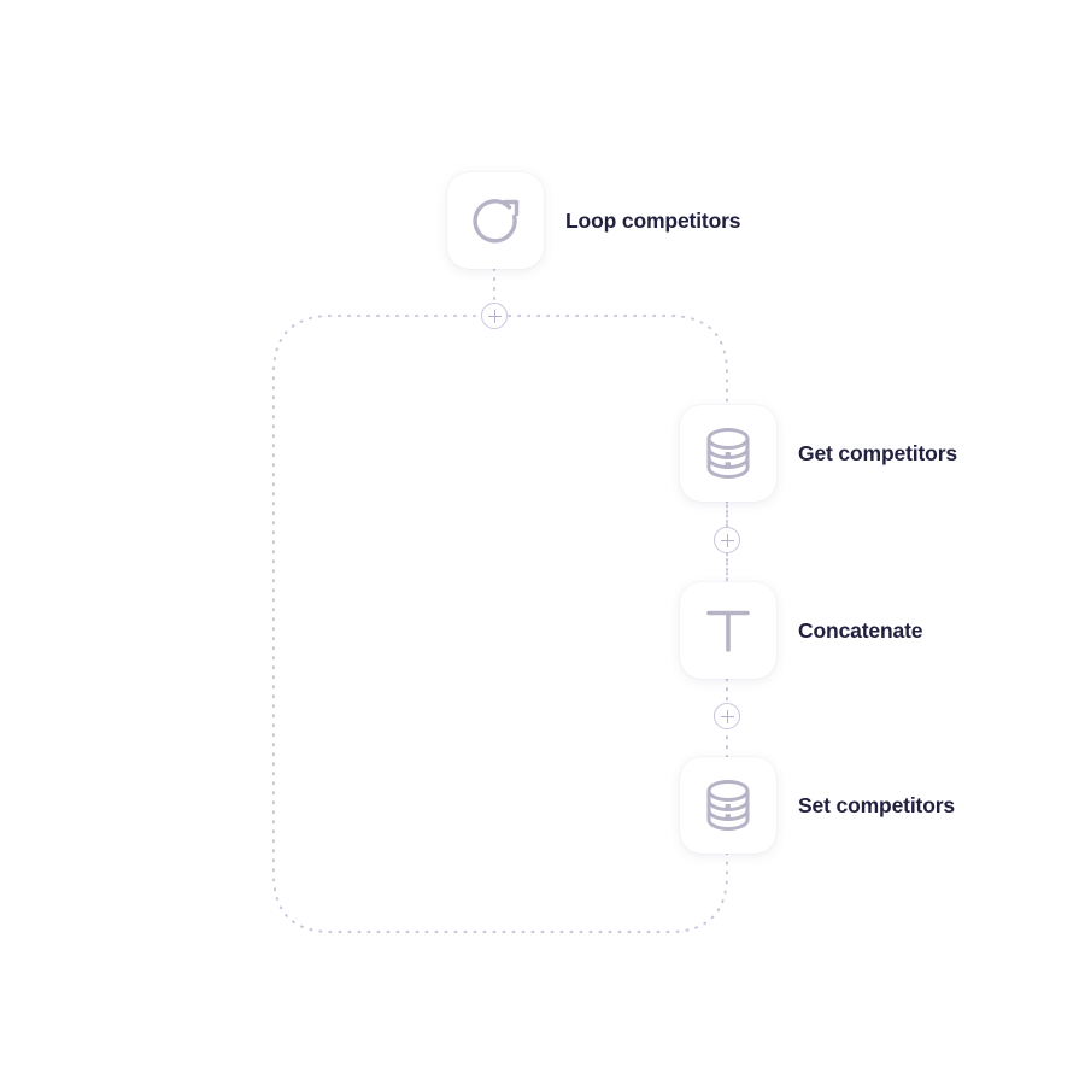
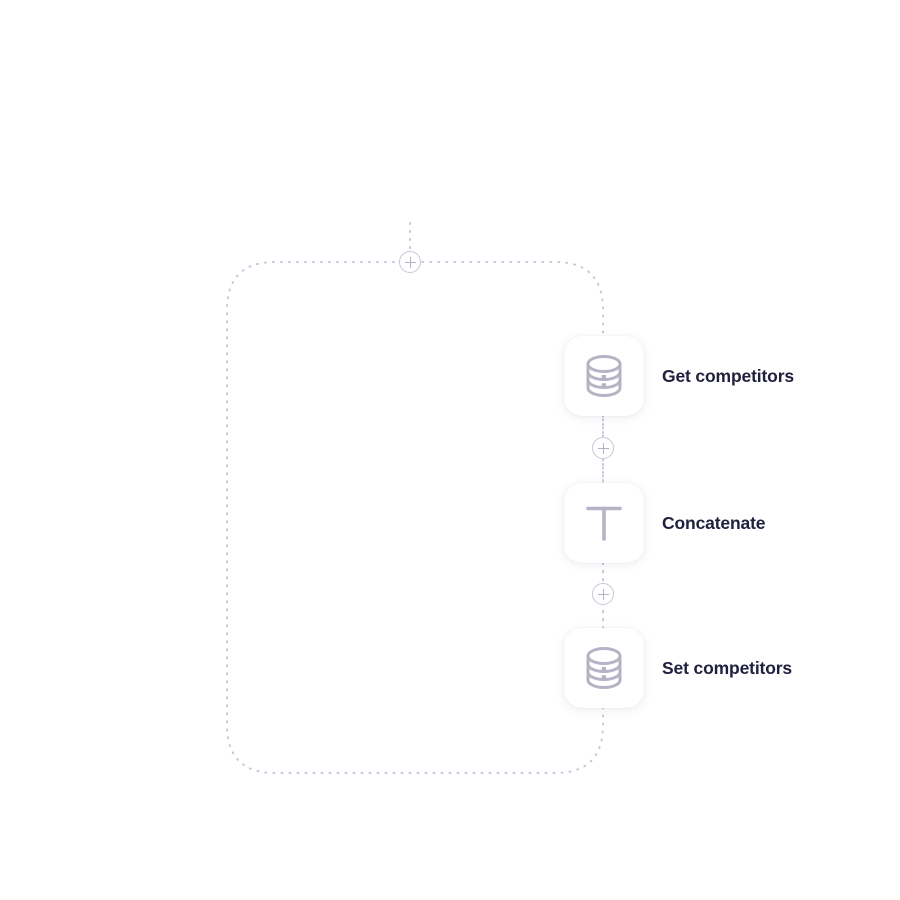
- Loop competitors
  Get competitors
  Concatenate
  Set competitors
